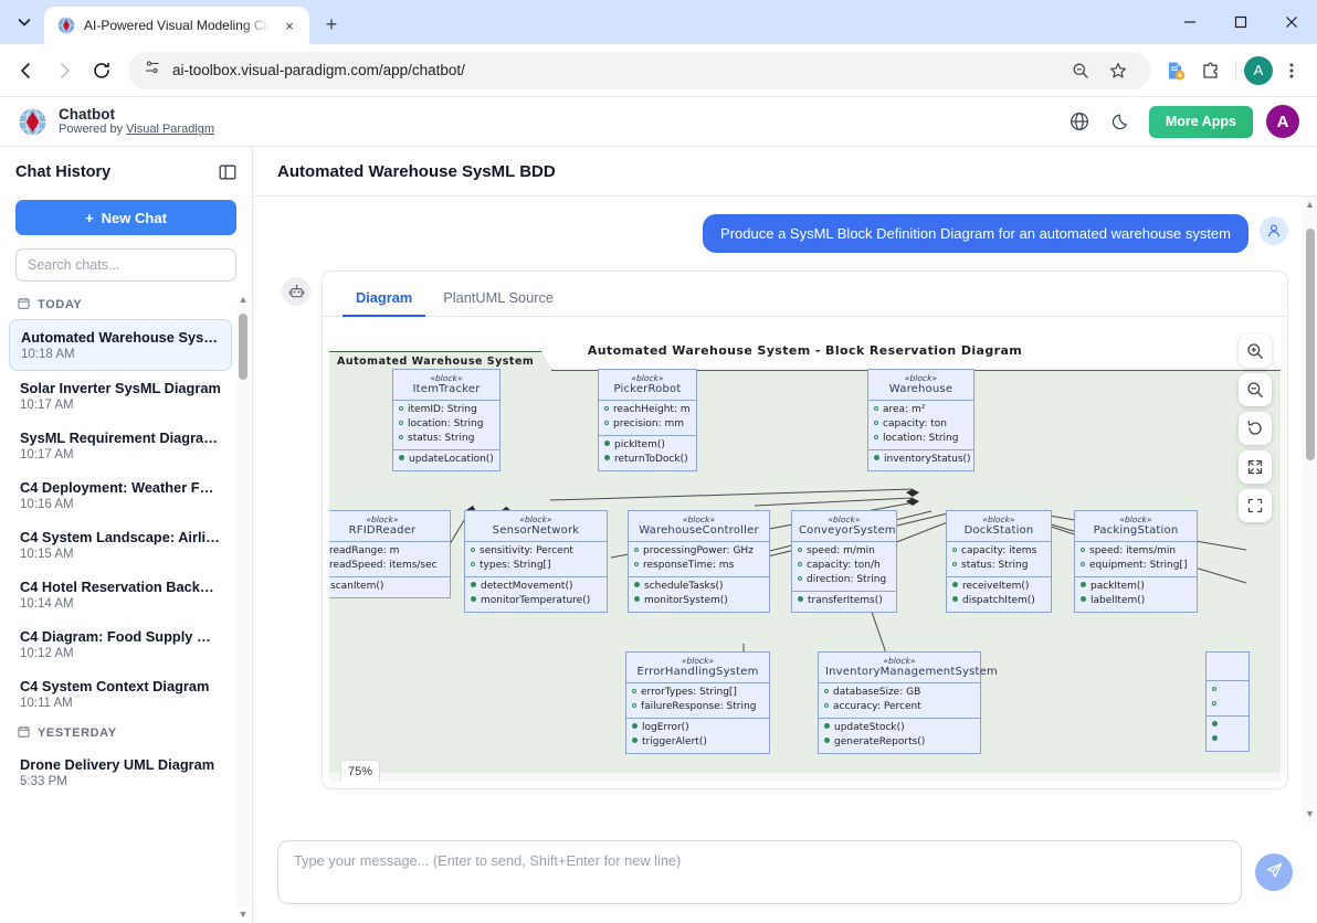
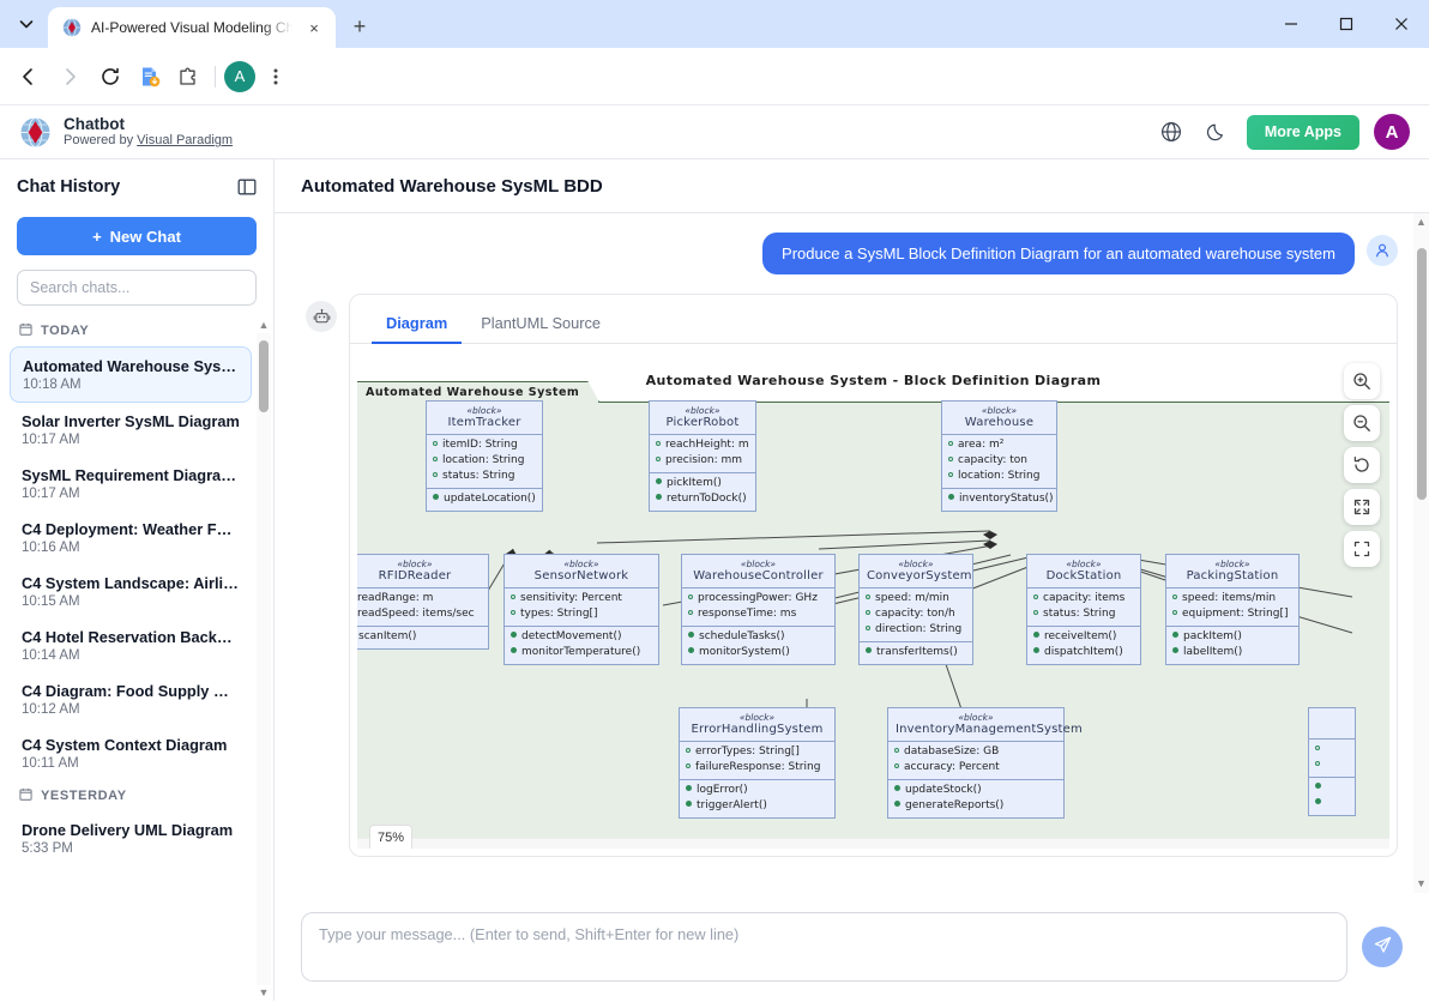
  AI-Powered Visual Modeling Ch
  ×
  +
- ai-toolbox.visual-paradigm.com/app/chatbot/
  A
  Chatbot
  Powered by Visual Paradigm
  More Apps
  A
  Chat History
  +
  New Chat
  Search chats...
  TODAY
  Automated Warehouse SysM.
  10:18 AM
  Solar Inverter SysML Diagram
  10:17 AM
  SysML Requirement Diagram.
  10:17 AM
  C4 Deployment: Weather For..
  10:16 AM
  C4 System Landscape: Airline
  10:15 AM
  C4 Hotel Reservation Backend
  10:14 AM
  C4 Diagram: Food Supply Ch.
  10:12 AM
  C4 System Context Diagram
  10:11 AM
  YESTERDAY
  Drone Delivery UML Diagram
  5:33 PM
  ▲
  ▼
  Automated Warehouse SysML BDD
  Produce a SysML Block Definition Diagram for an automated warehouse system
  Diagram
  PlantUML Source
- Automated Warehouse System - Block Reservation Diagram
+ Automated Warehouse System - Block Definition Diagram
  Automated Warehouse System
  «block»
  ItemTracker
  itemID: String
  location: String
  status: String
  updateLocation()
  «block»
  PickerRobot
  reachHeight: m
  precision: mm
  pickItem()
  returnToDock()
  «block»
  Warehouse
  area: m²
  capacity: ton
  location: String
  inventoryStatus()
  «block»
  RFIDReader
  readRange: m
  readSpeed: items/sec
  scanItem()
  «block»
  SensorNetwork
  sensitivity: Percent
  types: String[]
  detectMovement()
  monitorTemperature()
  «block»
  WarehouseController
  processingPower: GHz
  responseTime: ms
  scheduleTasks()
  monitorSystem()
  «block»
  ConveyorSystem
  speed: m/min
  capacity: ton/h
  direction: String
  transferItems()
  «block»
  DockStation
  capacity: items
  status: String
  receiveItem()
  dispatchItem()
  «block»
  PackingStation
  speed: items/min
  equipment: String[]
  packItem()
  labelItem()
  «block»
  ErrorHandlingSystem
  errorTypes: String[]
  failureResponse: String
  logError()
  triggerAlert()
  «block»
  InventoryManagementSystem
  databaseSize: GB
  accuracy: Percent
  updateStock()
  generateReports()
  75%
  ▲
  ▼
  Type your message... (Enter to send, Shift+Enter for new line)
